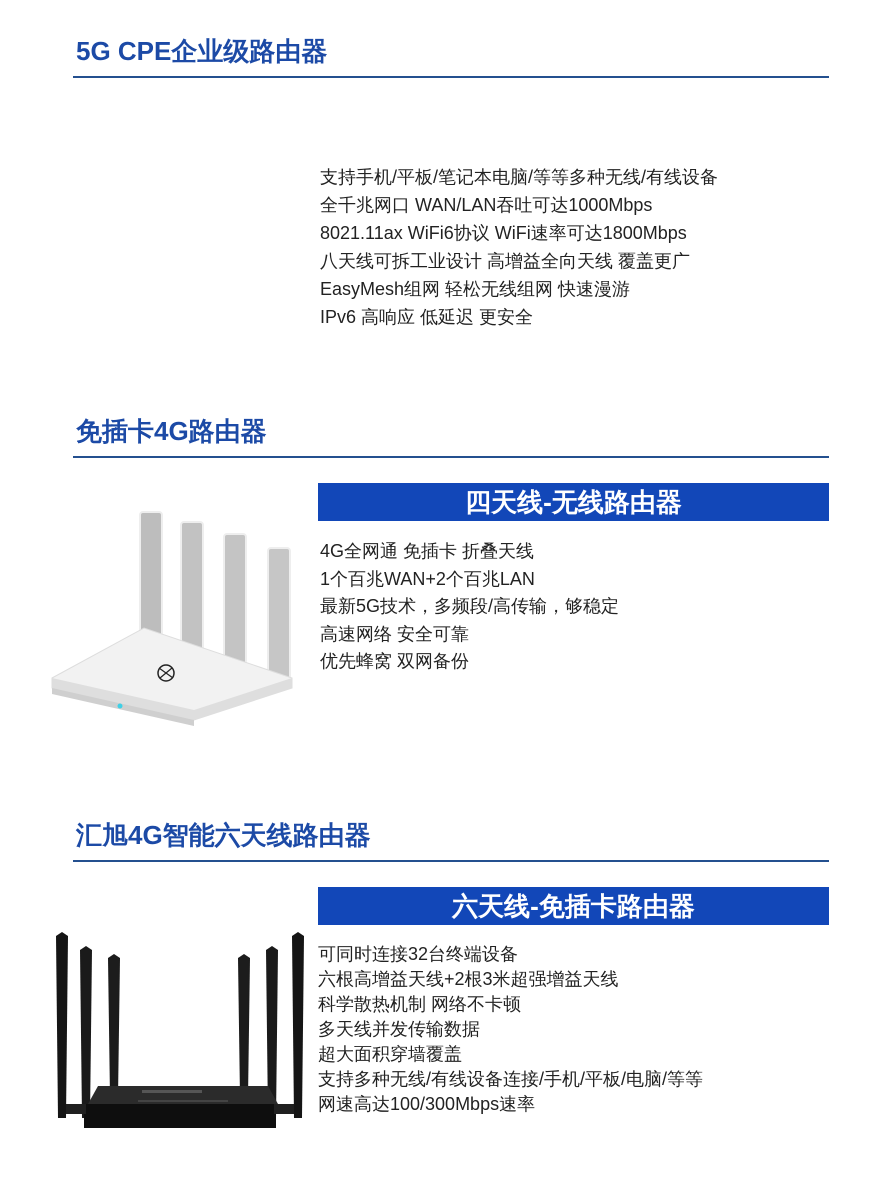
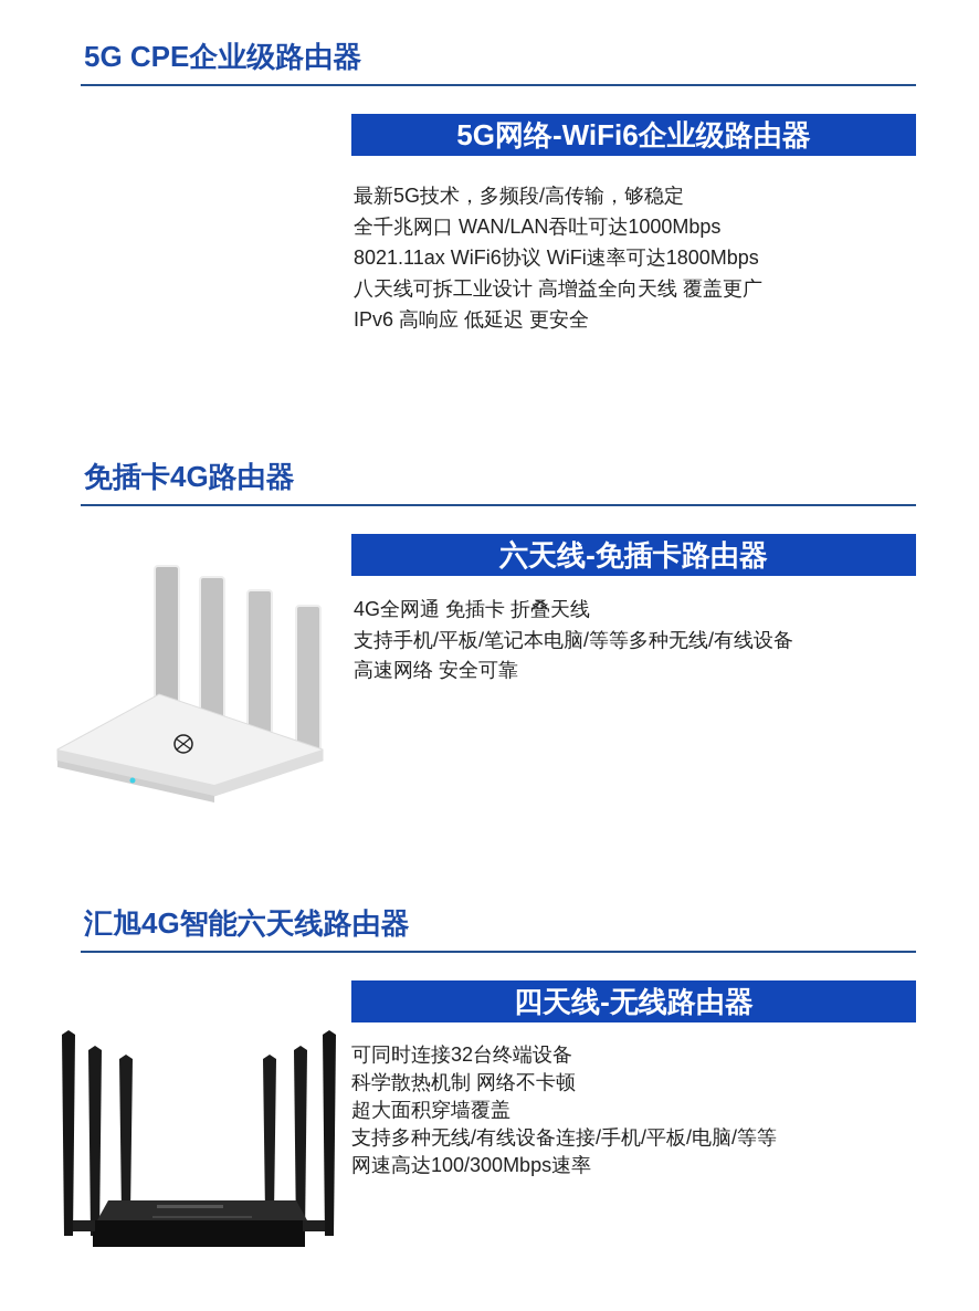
  5G CPE企业级路由器
+ 5G网络-WiFi6企业级路由器
- 支持手机/平板/笔记本电脑/等等多种无线/有线设备
+ 最新5G技术，多频段/高传输，够稳定
  全千兆网口 WAN/LAN吞吐可达1000Mbps
  8021.11ax WiFi6协议 WiFi速率可达1800Mbps
  八天线可拆工业设计 高增益全向天线 覆盖更广
- EasyMesh组网 轻松无线组网 快速漫游
  IPv6 高响应 低延迟 更安全
  免插卡4G路由器
- 四天线-无线路由器
+ 六天线-免插卡路由器
  4G全网通 免插卡 折叠天线
- 1个百兆WAN+2个百兆LAN
- 最新5G技术，多频段/高传输，够稳定
+ 支持手机/平板/笔记本电脑/等等多种无线/有线设备
  高速网络 安全可靠
- 优先蜂窝 双网备份
  汇旭4G智能六天线路由器
- 六天线-免插卡路由器
+ 四天线-无线路由器
  可同时连接32台终端设备
- 六根高增益天线+2根3米超强增益天线
  科学散热机制 网络不卡顿
- 多天线并发传输数据
  超大面积穿墙覆盖
  支持多种无线/有线设备连接/手机/平板/电脑/等等
  网速高达100/300Mbps速率
